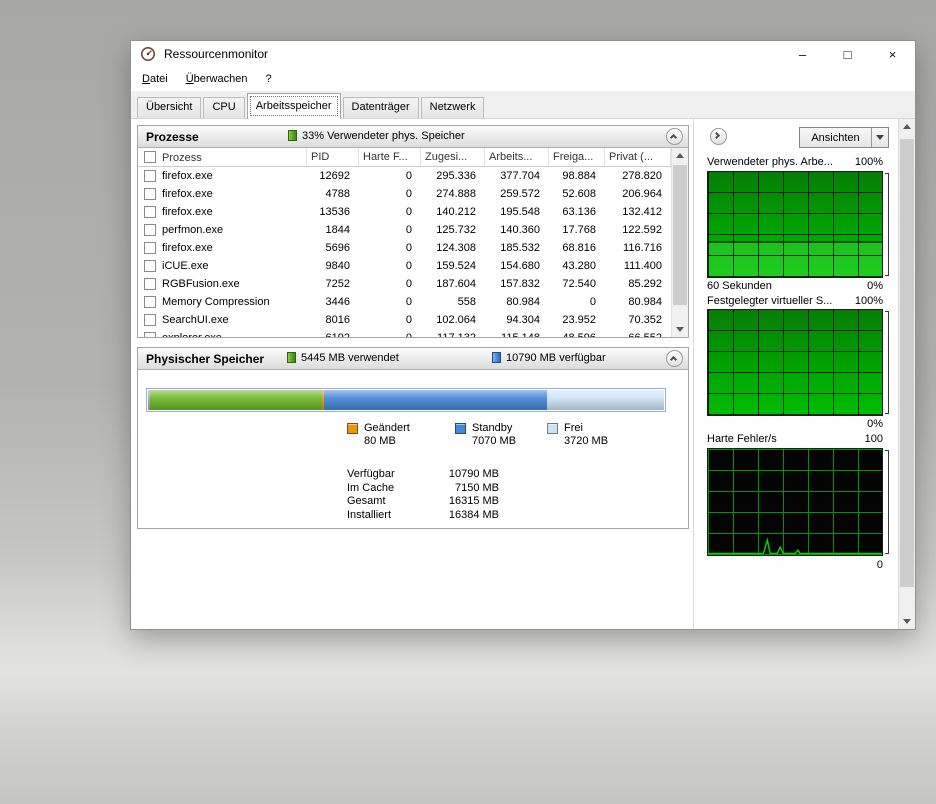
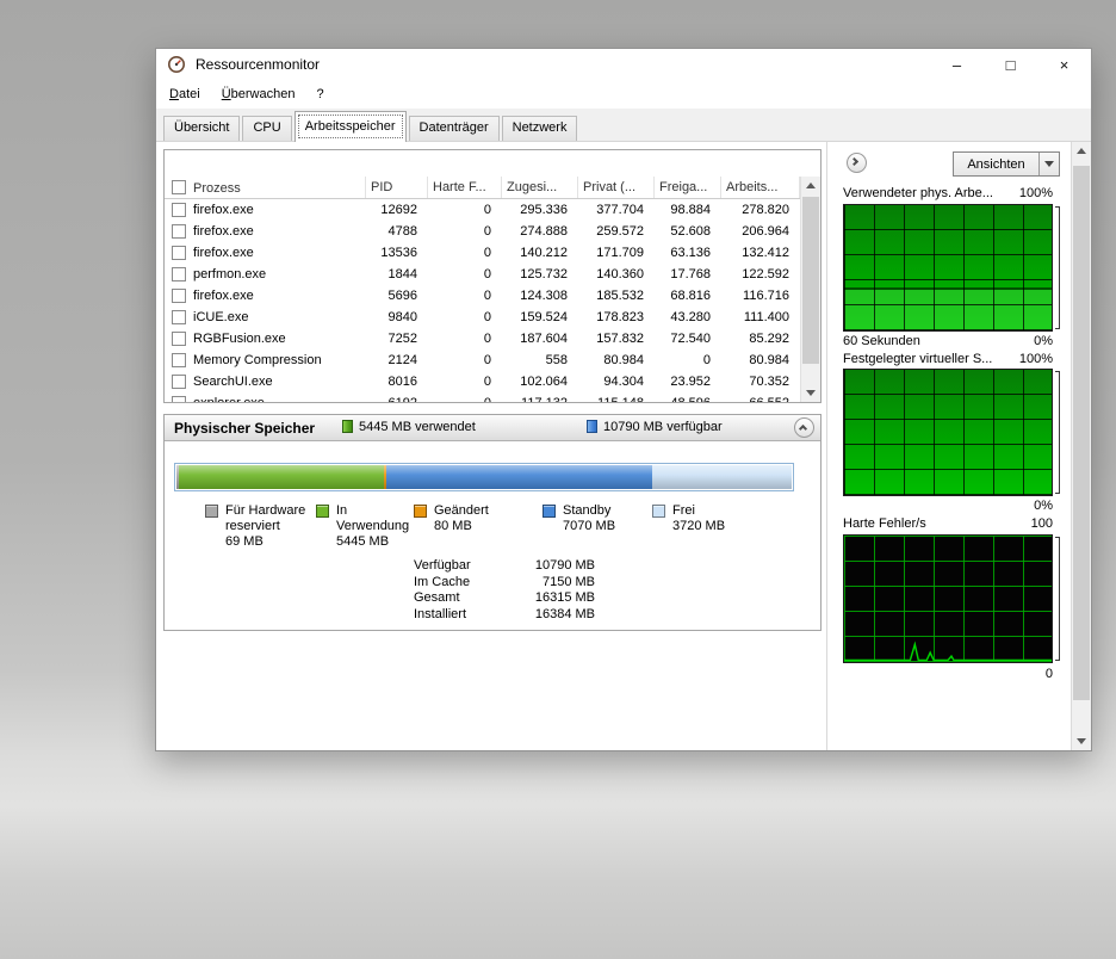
  Ressourcenmonitor
  –
  □
  ×
  Datei
  Überwachen
  ?
  Übersicht
  CPU
  Arbeitsspeicher
  Datenträger
  Netzwerk
- Prozesse
- 33% Verwendeter phys. Speicher
  Prozess
  PID
  Harte F...
  Zugesi...
- Arbeits...
+ Privat (...
  Freiga...
- Privat (...
+ Arbeits...
  firefox.exe
  12692
  0
  295.336
  377.704
  98.884
  278.820
  firefox.exe
  4788
  0
  274.888
  259.572
  52.608
  206.964
  firefox.exe
  13536
  0
  140.212
- 195.548
+ 171.709
  63.136
  132.412
  perfmon.exe
  1844
  0
  125.732
  140.360
  17.768
  122.592
  firefox.exe
  5696
  0
  124.308
  185.532
  68.816
  116.716
  iCUE.exe
  9840
  0
  159.524
- 154.680
+ 178.823
  43.280
  111.400
  RGBFusion.exe
  7252
  0
  187.604
  157.832
  72.540
  85.292
  Memory Compression
- 3446
+ 2124
  0
  558
  80.984
  0
  80.984
  SearchUI.exe
  8016
  0
  102.064
  94.304
  23.952
  70.352
  Physischer Speicher
  5445 MB verwendet
  10790 MB verfügbar
+ Für Hardware reserviert
+ 69 MB
+ In Verwendung
+ 5445 MB
  Geändert
  80 MB
  Standby
  7070 MB
  Frei
  3720 MB
  Verfügbar
  10790 MB
  Im Cache
  7150 MB
  Gesamt
  16315 MB
  Installiert
  16384 MB
  Ansichten
  Verwendeter phys. Arbe...
  100%
  60 Sekunden
  0%
  Festgelegter virtueller S...
  100%
  0%
  Harte Fehler/s
  100
  0
